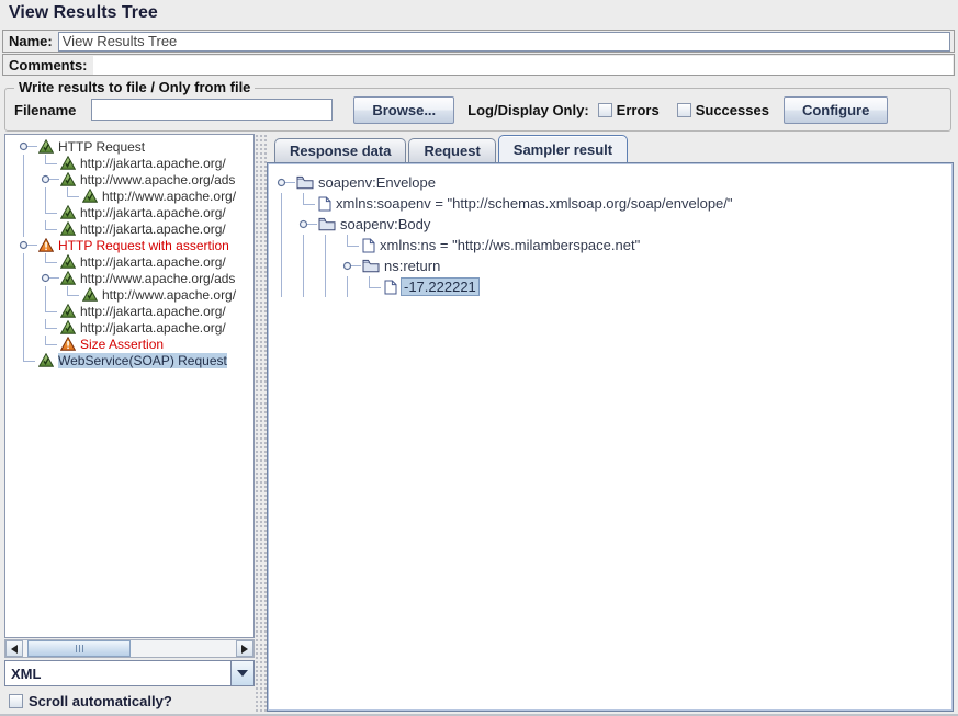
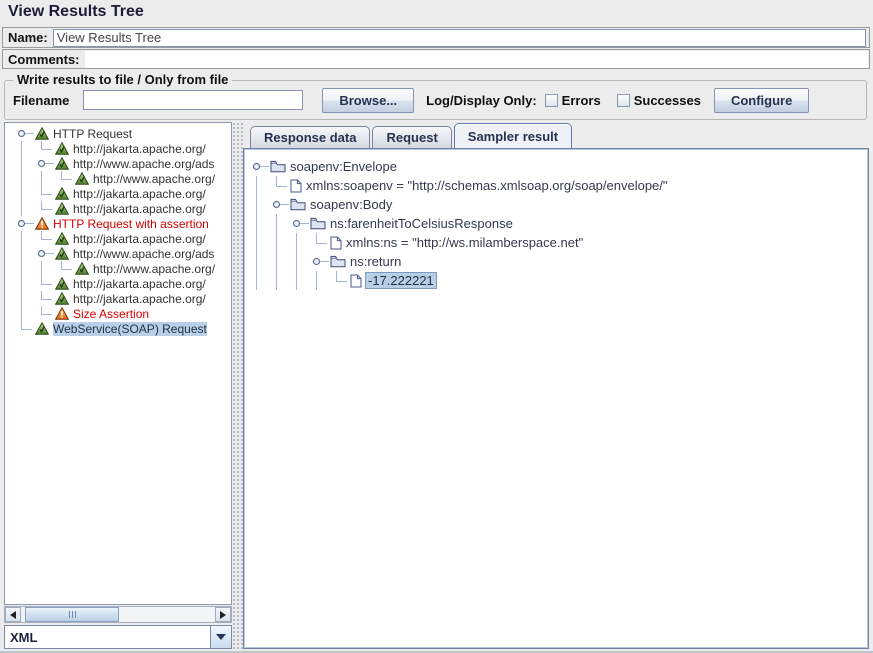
  View Results Tree
  Name:
  View Results Tree
  Comments:
  Write results to file / Only from file
  Filename
  Browse...
  Log/Display Only:
  Errors
  Successes
  Configure
  HTTP Request
  http://jakarta.apache.org/
  http://www.apache.org/ads
  http://www.apache.org/
  http://jakarta.apache.org/
  http://jakarta.apache.org/
  HTTP Request with assertion
  http://jakarta.apache.org/
  http://www.apache.org/ads
  http://www.apache.org/
  http://jakarta.apache.org/
  http://jakarta.apache.org/
  Size Assertion
  WebService(SOAP) Request
  XML
- Scroll automatically?
  Response data
  Request
  Sampler result
  soapenv:Envelope
  xmlns:soapenv = "http://schemas.xmlsoap.org/soap/envelope/"
  soapenv:Body
+ ns:farenheitToCelsiusResponse
  xmlns:ns = "http://ws.milamberspace.net"
  ns:return
  -17.222221
